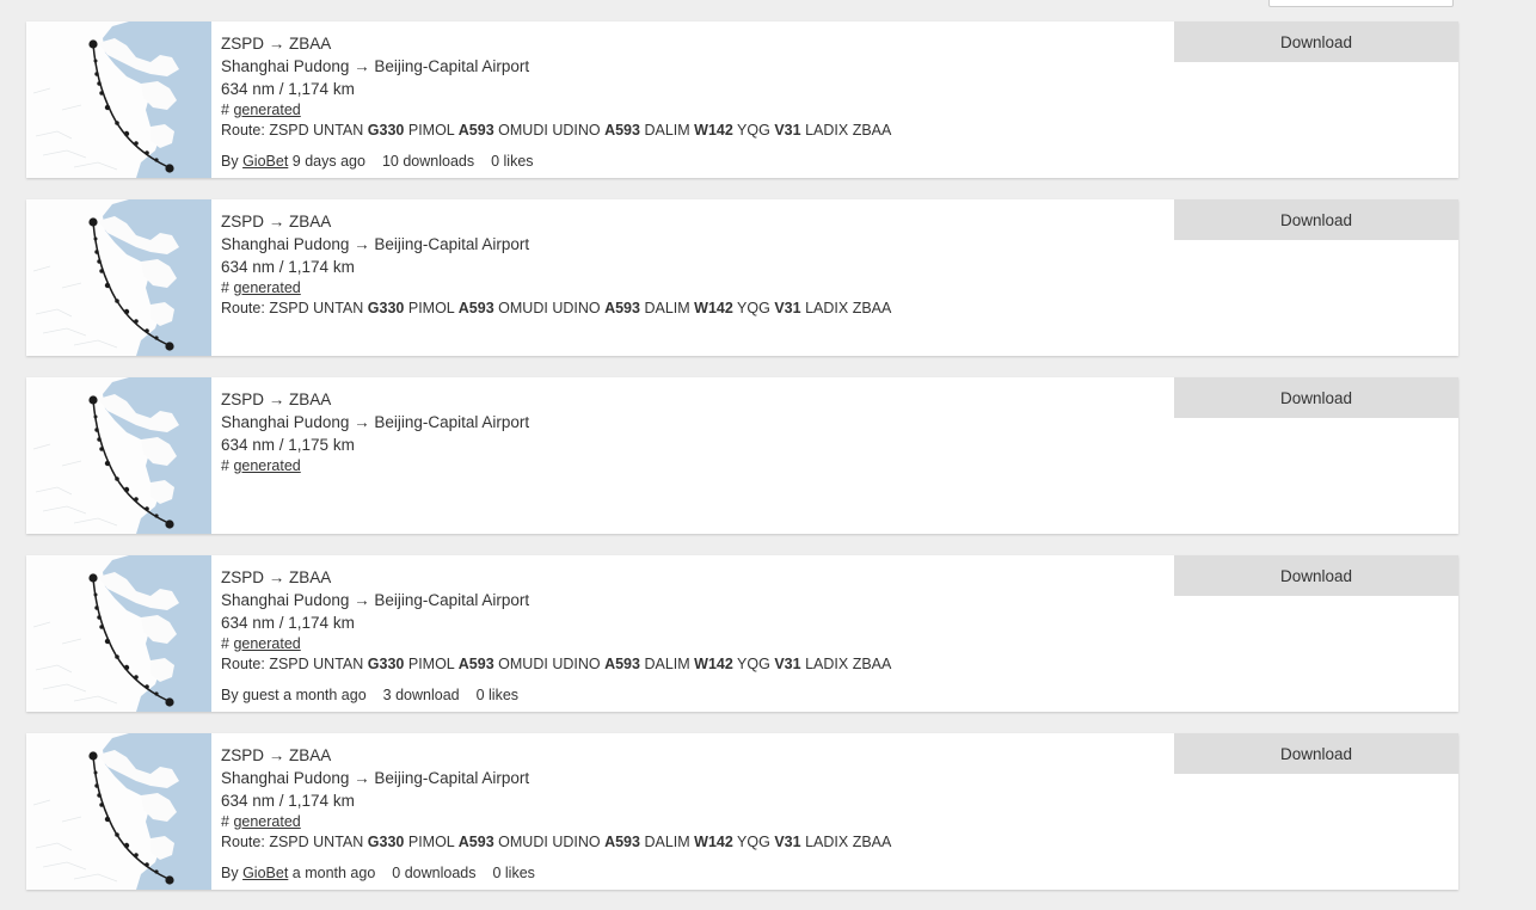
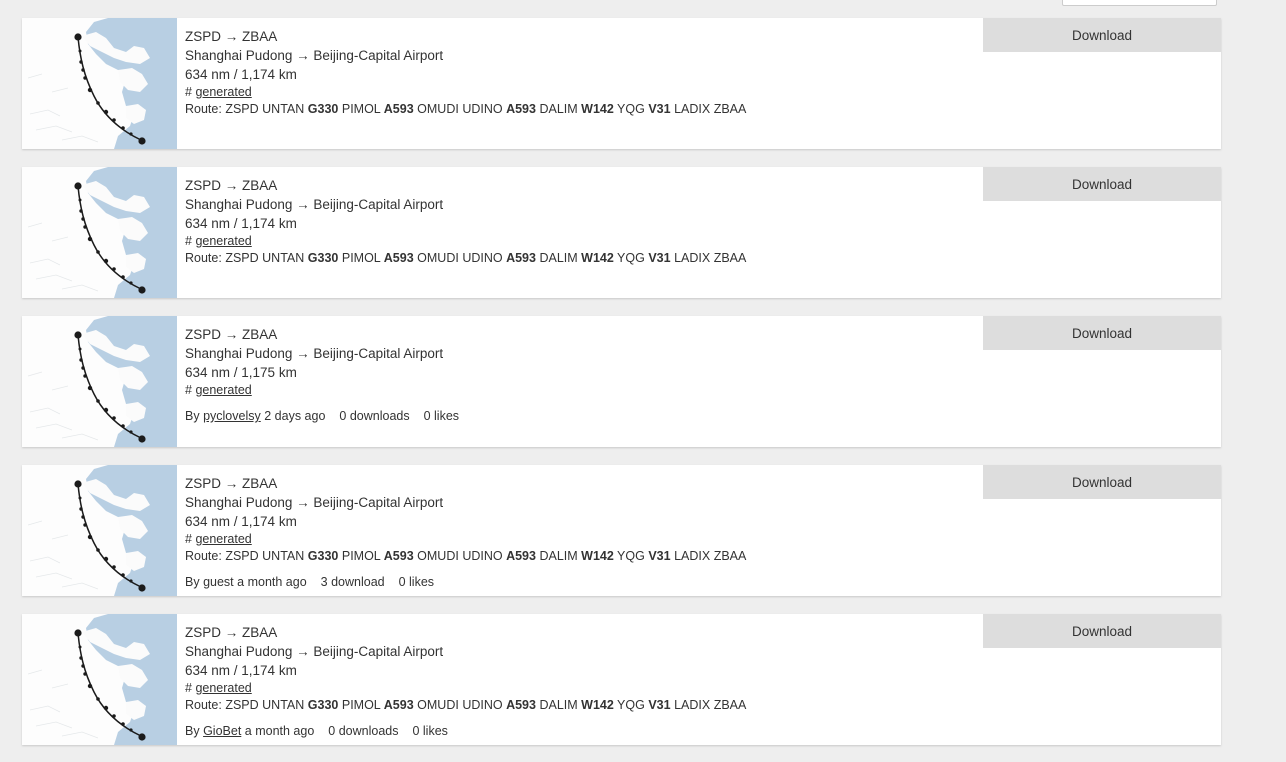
  ZSPD → ZBAA
  Shanghai Pudong → Beijing-Capital Airport
  634 nm / 1,174 km
  # generated
  Route: ZSPD UNTAN G330 PIMOL A593 OMUDI UDINO A593 DALIM W142 YQG V31 LADIX ZBAA
- By GioBet 9 days ago 10 downloads 0 likes
  Download
  ZSPD → ZBAA
  Shanghai Pudong → Beijing-Capital Airport
  634 nm / 1,174 km
  # generated
  Route: ZSPD UNTAN G330 PIMOL A593 OMUDI UDINO A593 DALIM W142 YQG V31 LADIX ZBAA
  Download
  ZSPD → ZBAA
  Shanghai Pudong → Beijing-Capital Airport
  634 nm / 1,175 km
  # generated
+ By pyclovelsy 2 days ago 0 downloads 0 likes
  Download
  ZSPD → ZBAA
  Shanghai Pudong → Beijing-Capital Airport
  634 nm / 1,174 km
  # generated
  Route: ZSPD UNTAN G330 PIMOL A593 OMUDI UDINO A593 DALIM W142 YQG V31 LADIX ZBAA
  By guest a month ago 3 download 0 likes
  Download
  ZSPD → ZBAA
  Shanghai Pudong → Beijing-Capital Airport
  634 nm / 1,174 km
  # generated
  Route: ZSPD UNTAN G330 PIMOL A593 OMUDI UDINO A593 DALIM W142 YQG V31 LADIX ZBAA
  By GioBet a month ago 0 downloads 0 likes
  Download
